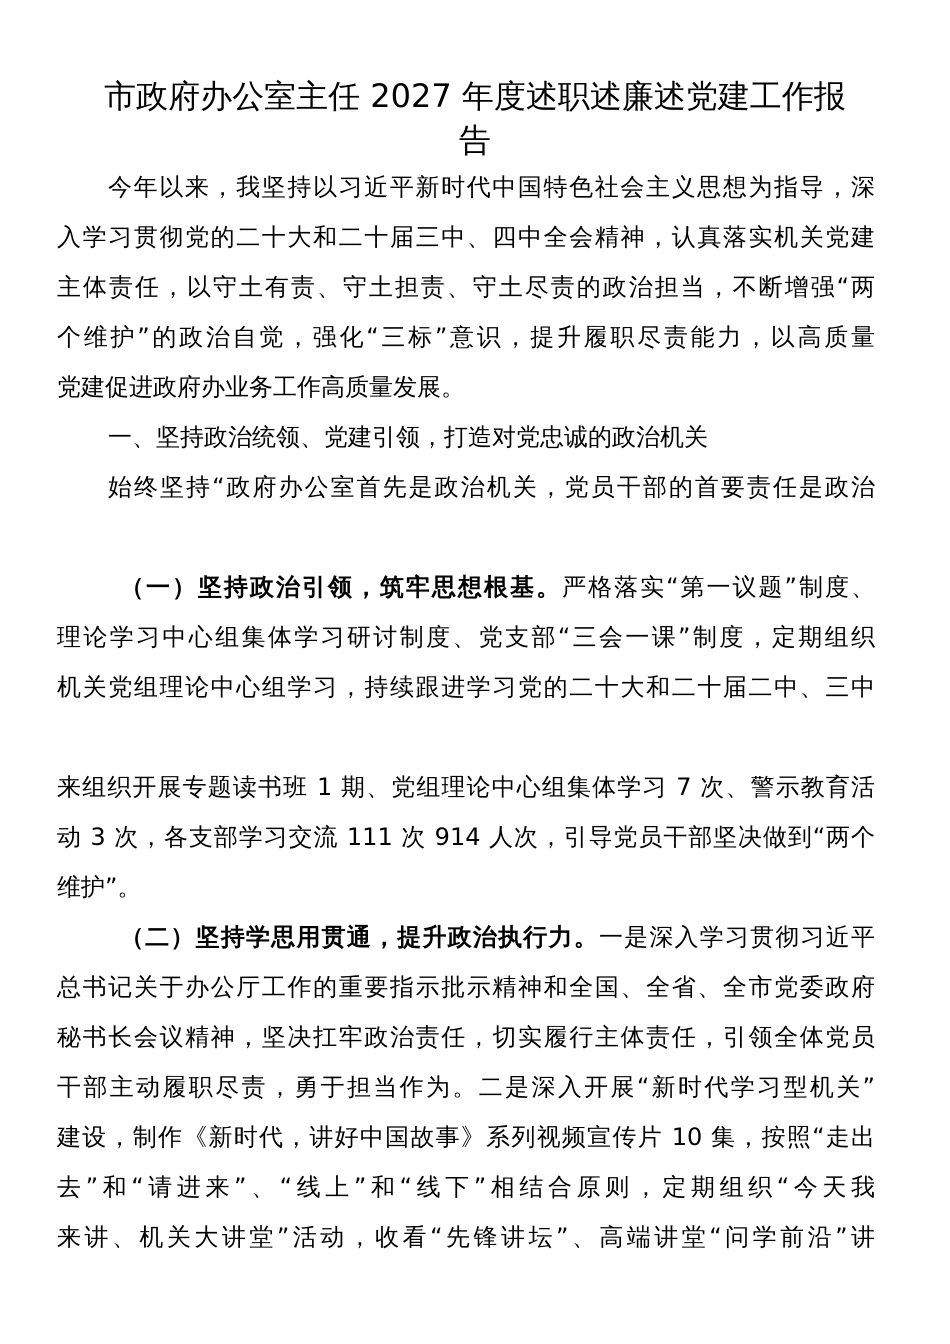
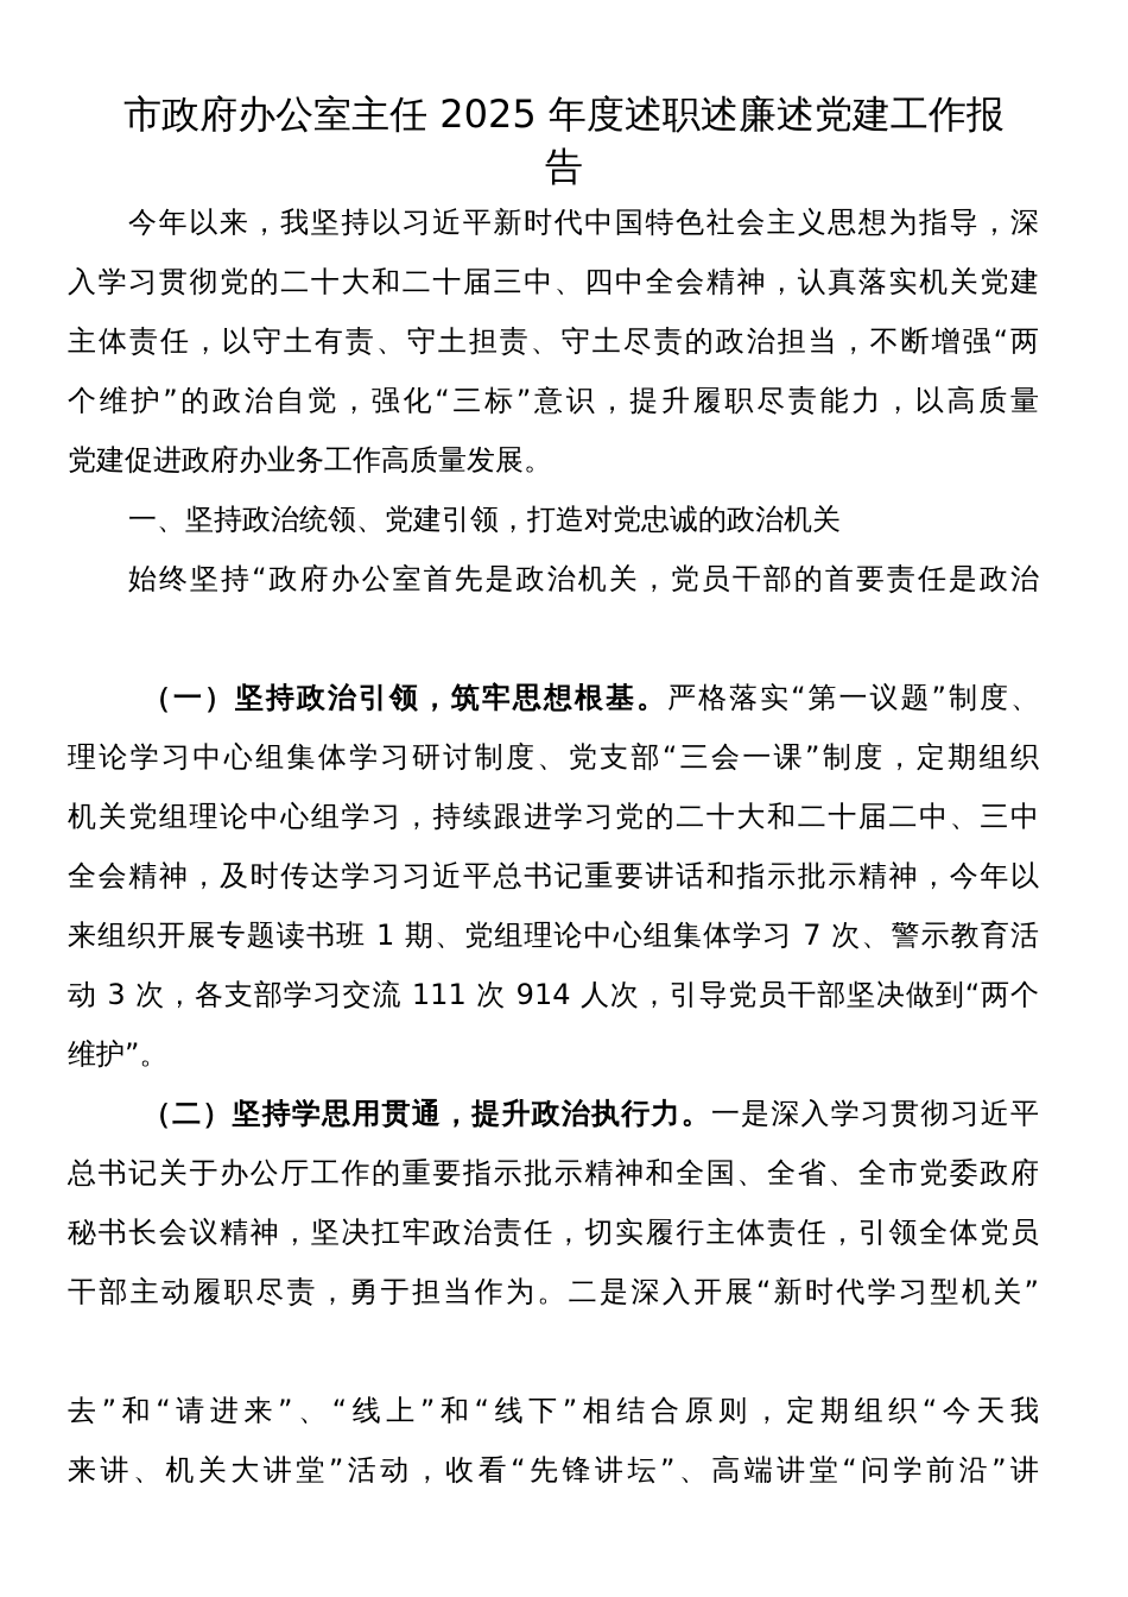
- 市政府办公室主任 2027 年度述职述廉述党建工作报
+ 市政府办公室主任 2025 年度述职述廉述党建工作报
  告
  今年以来，我坚持以习近平新时代中国特色社会主义思想为指导，深
  入学习贯彻党的二十大和二十届三中、四中全会精神，认真落实机关党建
  主体责任，以守土有责、守土担责、守土尽责的政治担当，不断增强“两
  个维护”的政治自觉，强化“三标”意识，提升履职尽责能力，以高质量
  党建促进政府办业务工作高质量发展。
  一、坚持政治统领、党建引领，打造对党忠诚的政治机关
  始终坚持“政府办公室首先是政治机关，党员干部的首要责任是政治
  （一）坚持政治引领，筑牢思想根基。严格落实“第一议题”制度、
  理论学习中心组集体学习研讨制度、党支部“三会一课”制度，定期组织
  机关党组理论中心组学习，持续跟进学习党的二十大和二十届二中、三中
+ 全会精神，及时传达学习习近平总书记重要讲话和指示批示精神，今年以
  来组织开展专题读书班 1 期、党组理论中心组集体学习 7 次、警示教育活
  动 3 次，各支部学习交流 111 次 914 人次，引导党员干部坚决做到“两个
  维护”。
  （二）坚持学思用贯通，提升政治执行力。一是深入学习贯彻习近平
  总书记关于办公厅工作的重要指示批示精神和全国、全省、全市党委政府
  秘书长会议精神，坚决扛牢政治责任，切实履行主体责任，引领全体党员
  干部主动履职尽责，勇于担当作为。二是深入开展“新时代学习型机关”
- 建设，制作《新时代，讲好中国故事》系列视频宣传片 10 集，按照“走出
  去”和“请进来”、“线上”和“线下”相结合原则，定期组织“今天我
  来讲、机关大讲堂”活动，收看“先锋讲坛”、高端讲堂“问学前沿”讲
